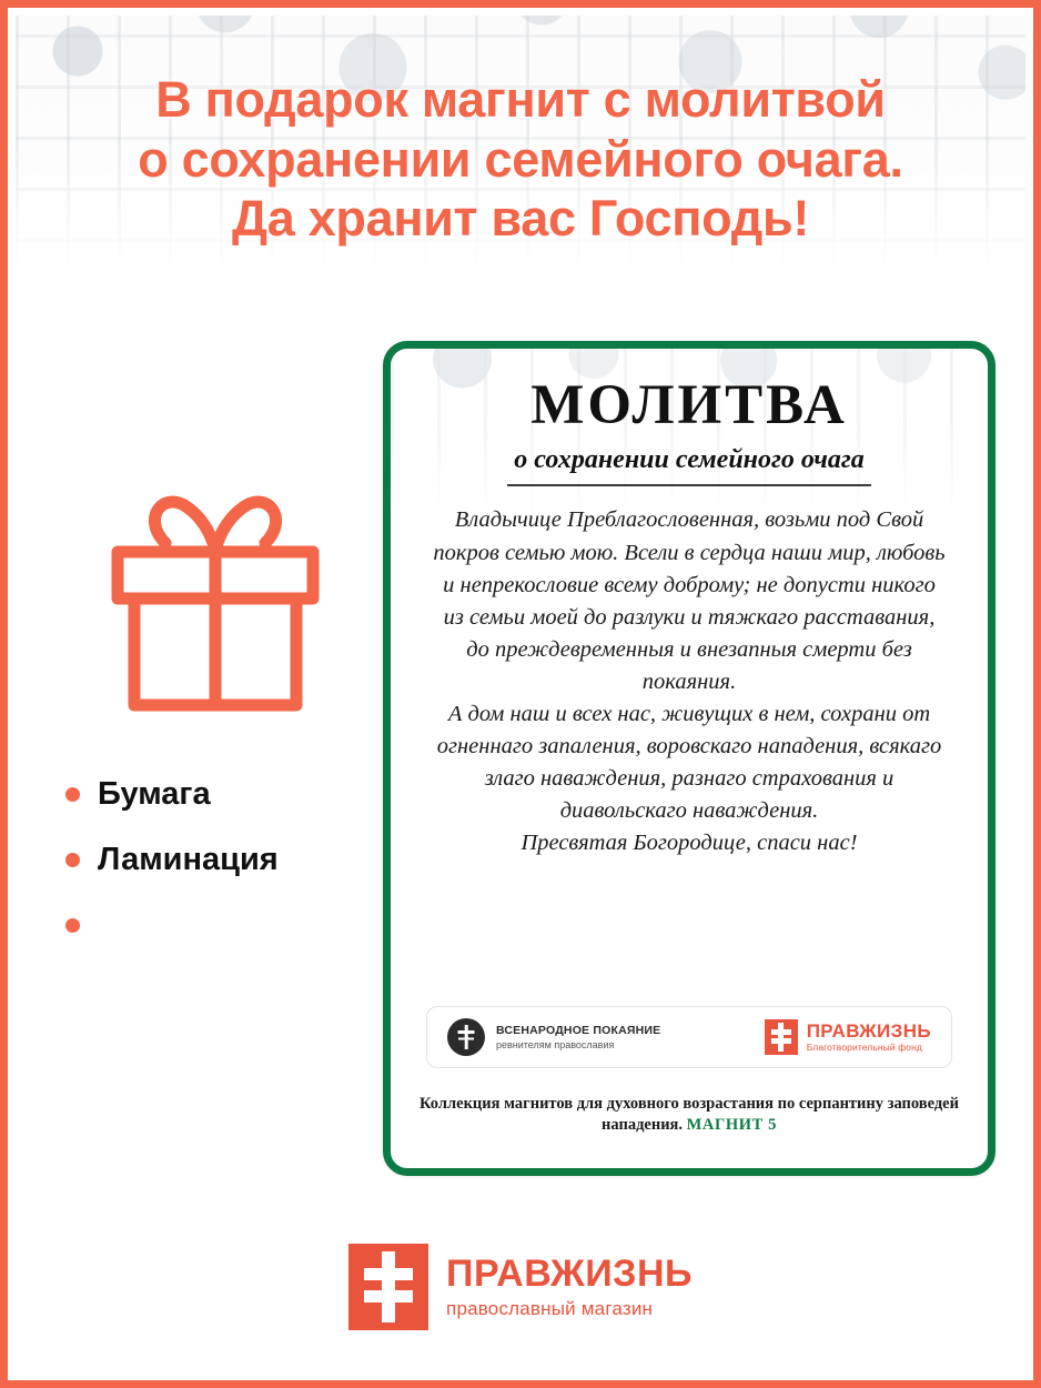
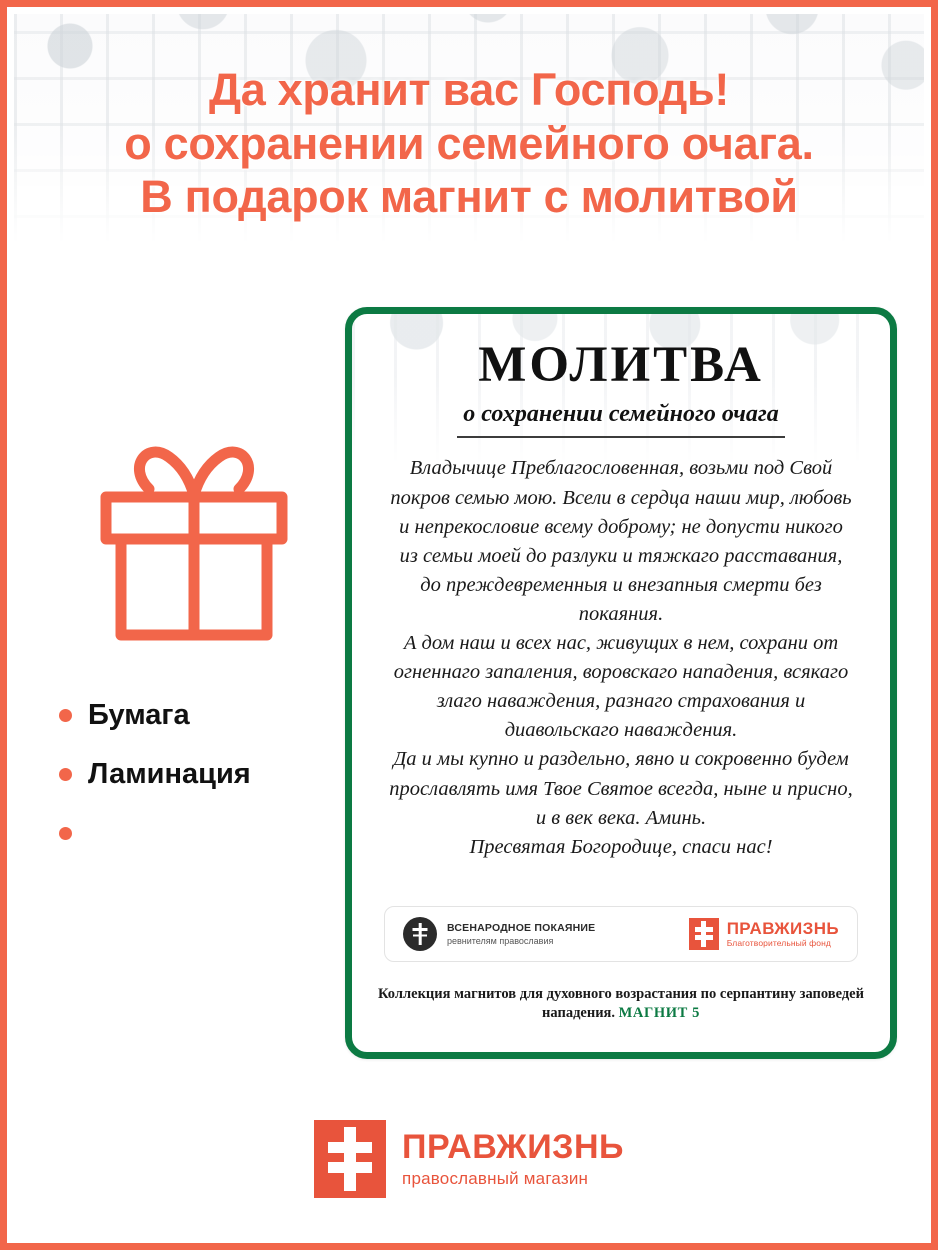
- В подарок магнит с молитвой
+ Да хранит вас Господь!
  о сохранении семейного очага.
- Да хранит вас Господь!
+ В подарок магнит с молитвой
  Бумага
  Ламинация
  МОЛИТВА
  о сохранении семейного очага
  Владычице Преблагословенная, возьми под Свой покров семью мою. Всели в сердца наши мир, любовь и непрекословие всему доброму; не допусти никого из семьи моей до разлуки и тяжкаго расставания, до преждевременныя и внезапныя смерти без покаяния.
  А дом наш и всех нас, живущих в нем, сохрани от огненнаго запаления, воровскаго нападения, всякаго злаго наваждения, разнаго страхования и диавольскаго наваждения.
+ Да и мы купно и раздельно, явно и сокровенно будем прославлять имя Твое Святое всегда, ныне и присно, и в век века. Аминь.
  Пресвятая Богородице, спаси нас!
  ВСЕНАРОДНОЕ ПОКАЯНИЕ
  ревнителям православия
  ПРАВЖИЗНЬ
  Благотворительный фонд
  Коллекция магнитов для духовного возрастания по серпантину заповедей нападения. МАГНИТ 5
  ПРАВЖИЗНЬ
  православный магазин
